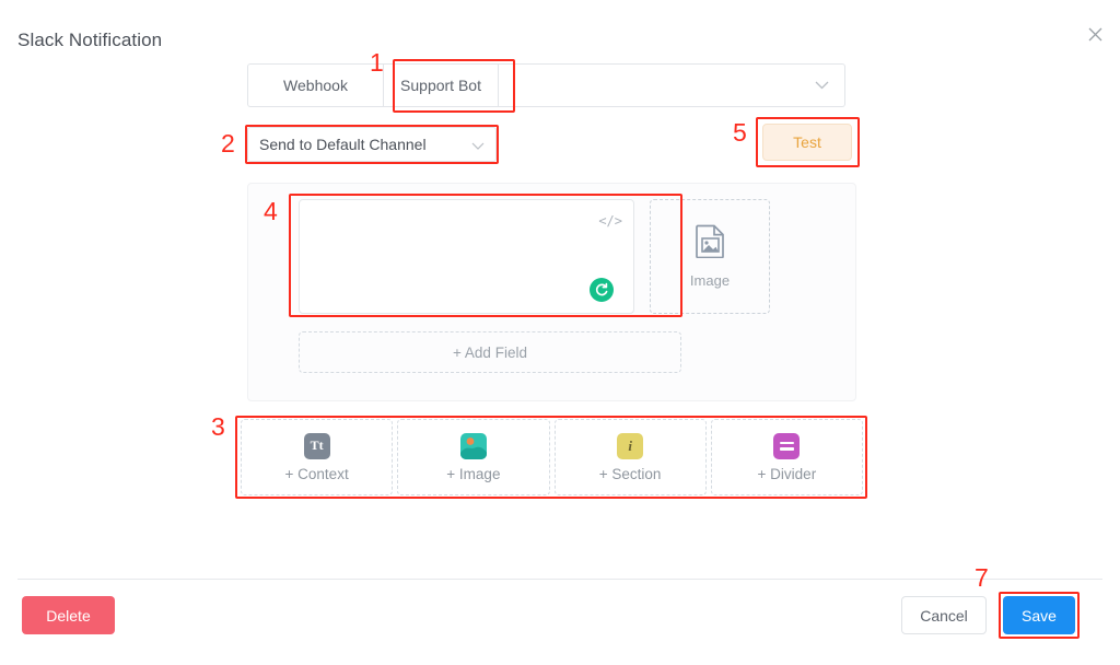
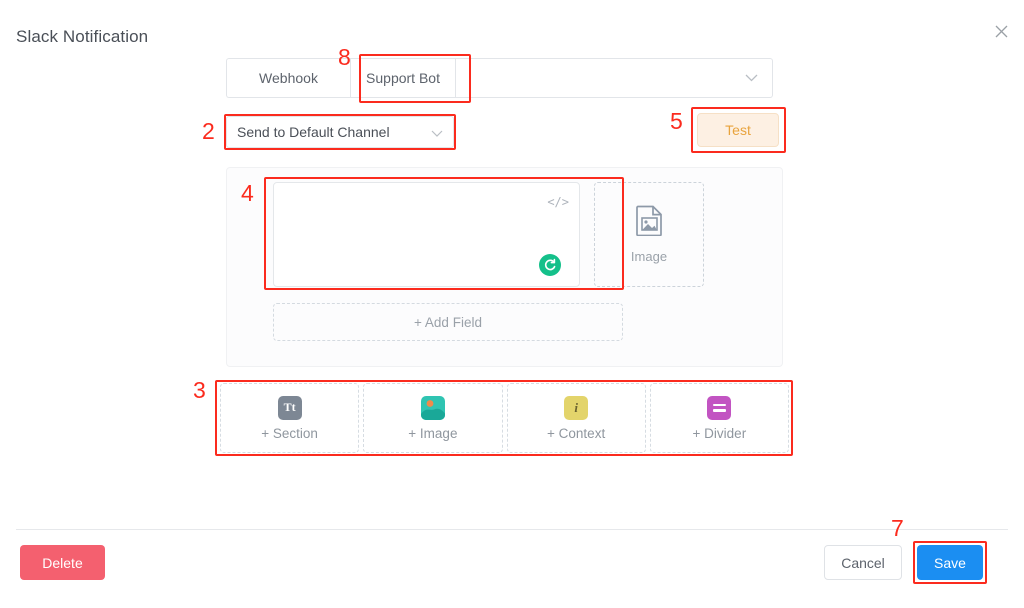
  Slack Notification
  Webhook
  Support Bot
  Send to Default Channel
  Test
  </>
  Image
  + Add Field
  Tt
- + Context
+ + Section
  + Image
  i
- + Section
+ + Context
  + Divider
  Delete
  Cancel
  Save
- 1
+ 8
  2
  3
  4
  5
  7
